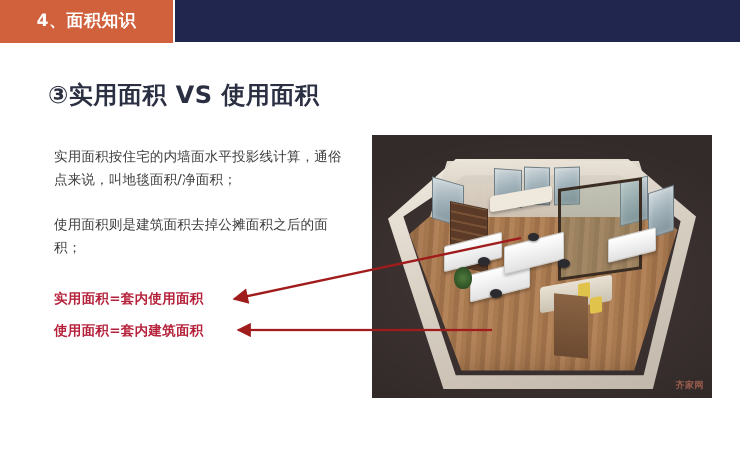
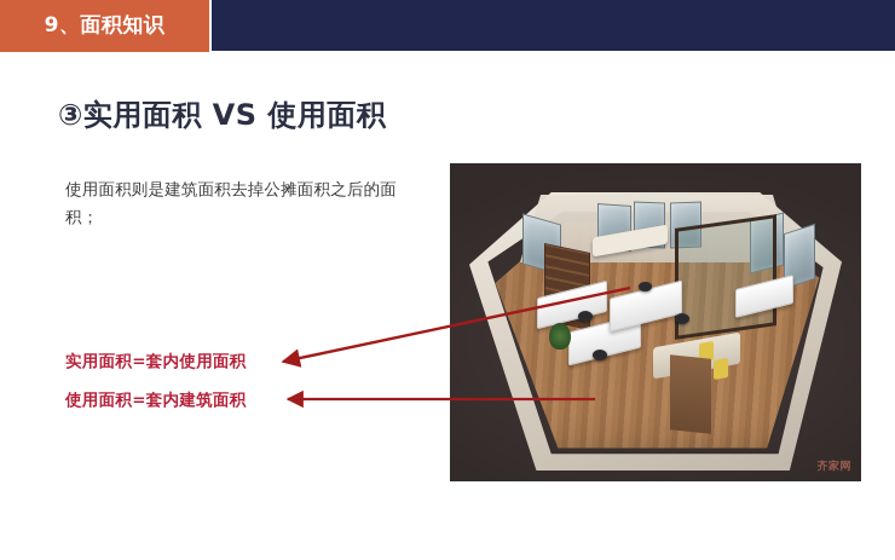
- 4、面积知识
+ 9、面积知识
  ③实用面积 VS 使用面积
- 实用面积按住宅的内墙面水平投影线计算，通俗点来说，叫地毯面积/净面积；
  使用面积则是建筑面积去掉公摊面积之后的面积；
  实用面积=套内使用面积
  使用面积=套内建筑面积
  齐家网
